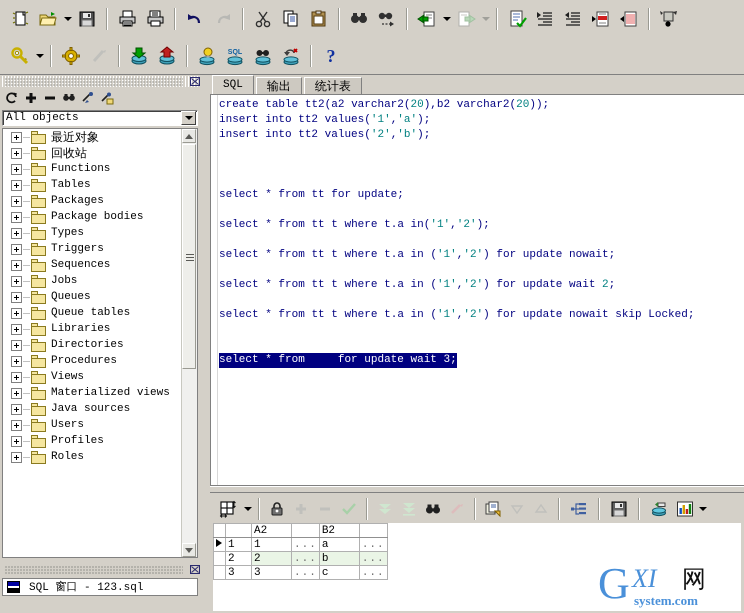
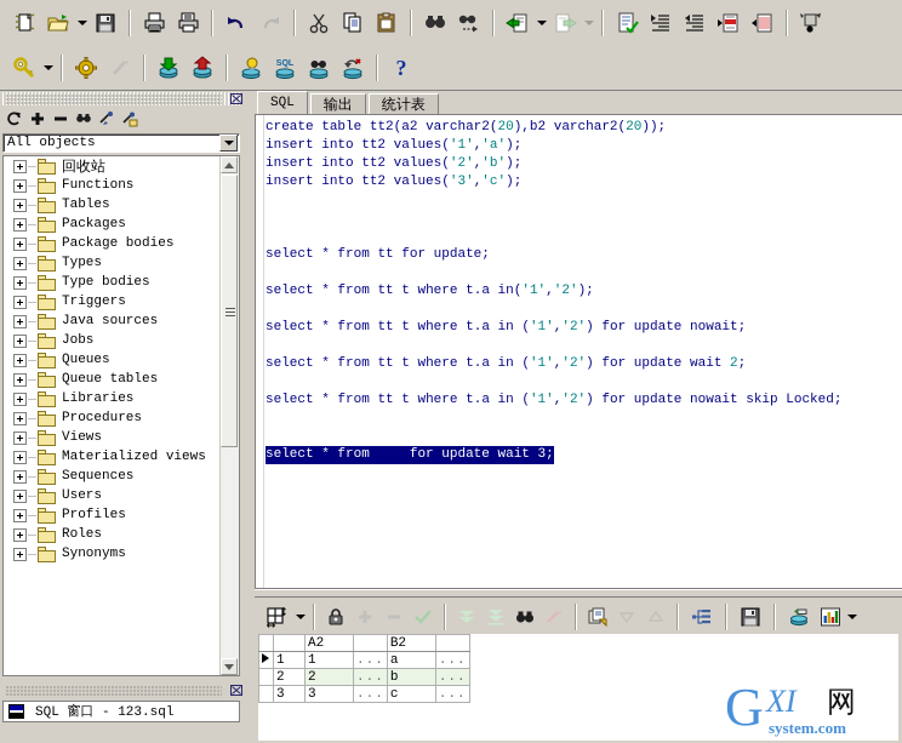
  ?
  All objects
- 最近对象
  回收站
  Functions
  Tables
  Packages
  Package bodies
  Types
+ Type bodies
  Triggers
- Sequences
+ Java sources
  Jobs
  Queues
  Queue tables
  Libraries
- Directories
  Procedures
  Views
  Materialized views
- Java sources
+ Sequences
  Users
  Profiles
  Roles
+ Synonyms
  SQL 窗口 - 123.sql
  SQL
  输出
  统计表
  create table tt2(a2 varchar2(20),b2 varchar2(20));
  insert into tt2 values('1','a');
  insert into tt2 values('2','b');
+ insert into tt2 values('3','c');
  select * from tt for update;
  select * from tt t where t.a in('1','2');
  select * from tt t where t.a in ('1','2') for update nowait;
  select * from tt t where t.a in ('1','2') for update wait 2;
  select * from tt t where t.a in ('1','2') for update nowait skip Locked;
  select * from for update wait 3;
  		A2		B2
  	1	1	...	a	...
  	2	2	...	b	...
  	3	3	...	c	...
  G
  XI
  网
  system.com
